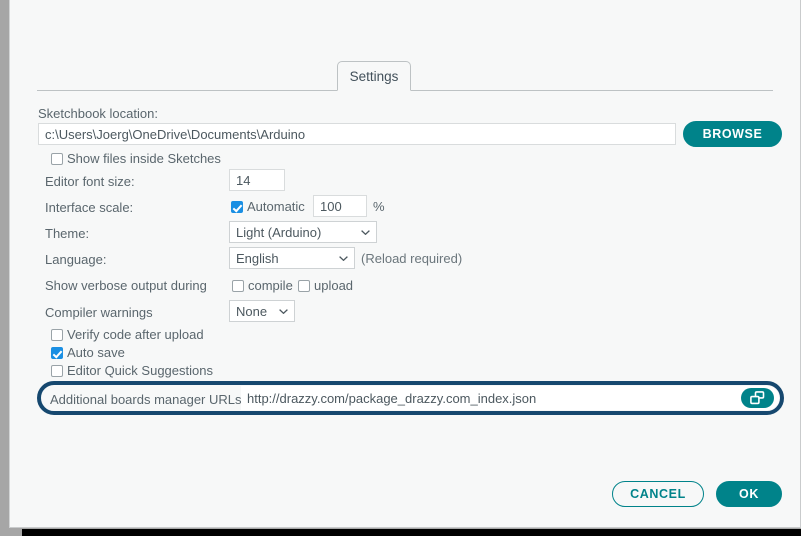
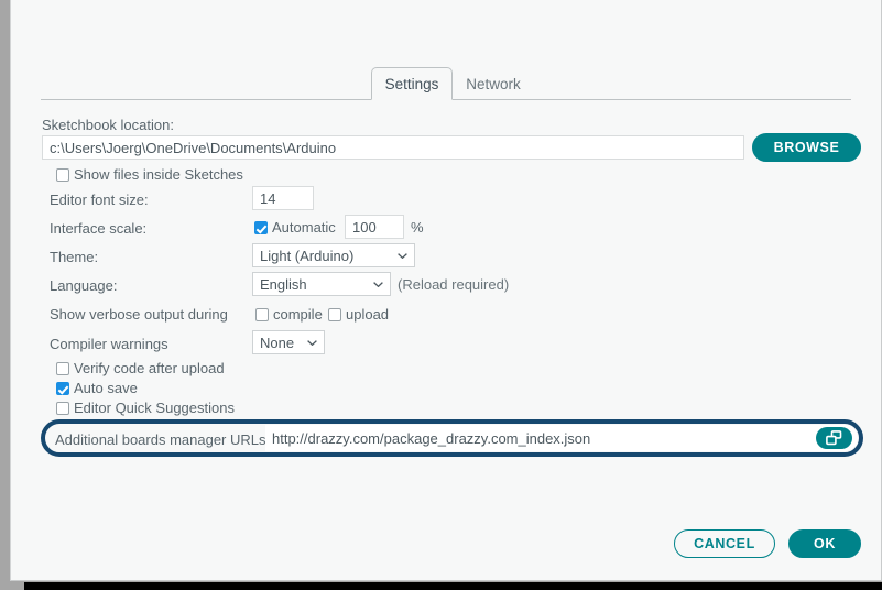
  Settings
+ Network
  Sketchbook location:
  c:\Users\Joerg\OneDrive\Documents\Arduino
  BROWSE
  Show files inside Sketches
  Editor font size:
  14
  Interface scale:
  Automatic
  100
  %
  Theme:
  Light (Arduino)
  Language:
  English
  (Reload required)
  Show verbose output during
  compile
  upload
  Compiler warnings
  None
  Verify code after upload
  Auto save
  Editor Quick Suggestions
  Additional boards manager URLs
  http://drazzy.com/package_drazzy.com_index.json
  CANCEL
  OK
